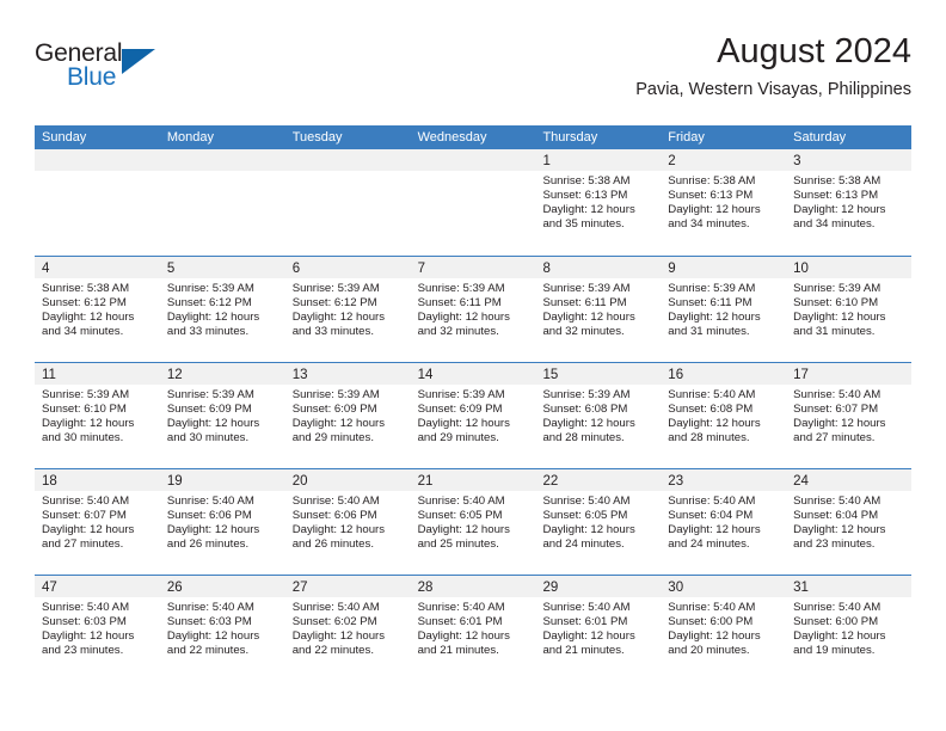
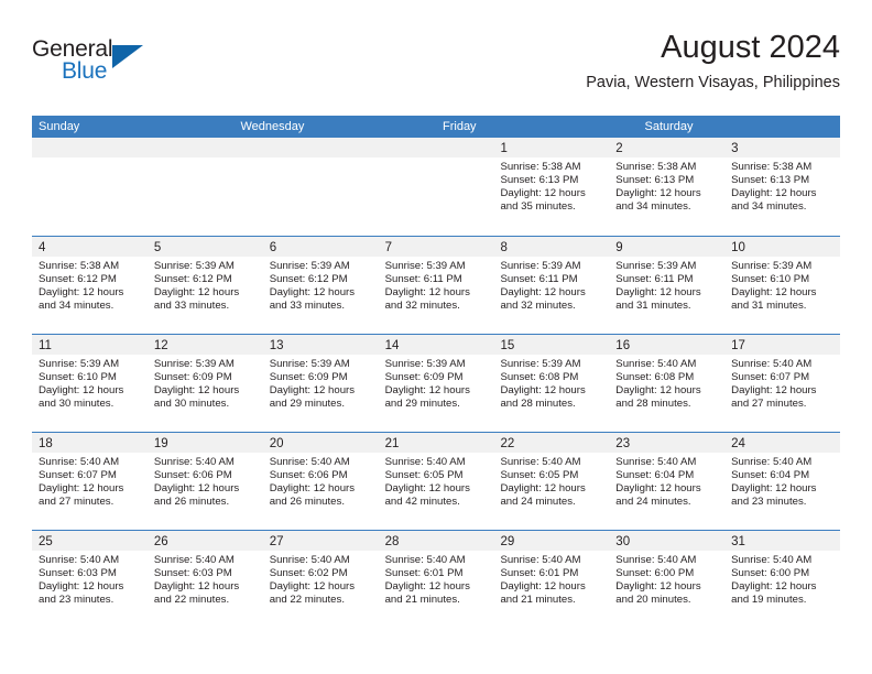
  General
  Blue
  August 2024
  Pavia, Western Visayas, Philippines
  Sunday
- Monday
- Tuesday
  Wednesday
- Thursday
  Friday
  Saturday
  1
  Sunrise: 5:38 AM
  Sunset: 6:13 PM
  Daylight: 12 hours
  and 35 minutes.
  2
  Sunrise: 5:38 AM
  Sunset: 6:13 PM
  Daylight: 12 hours
  and 34 minutes.
  3
  Sunrise: 5:38 AM
  Sunset: 6:13 PM
  Daylight: 12 hours
  and 34 minutes.
  4
  Sunrise: 5:38 AM
  Sunset: 6:12 PM
  Daylight: 12 hours
  and 34 minutes.
  5
  Sunrise: 5:39 AM
  Sunset: 6:12 PM
  Daylight: 12 hours
  and 33 minutes.
  6
  Sunrise: 5:39 AM
  Sunset: 6:12 PM
  Daylight: 12 hours
  and 33 minutes.
  7
  Sunrise: 5:39 AM
  Sunset: 6:11 PM
  Daylight: 12 hours
  and 32 minutes.
  8
  Sunrise: 5:39 AM
  Sunset: 6:11 PM
  Daylight: 12 hours
  and 32 minutes.
  9
  Sunrise: 5:39 AM
  Sunset: 6:11 PM
  Daylight: 12 hours
  and 31 minutes.
  10
  Sunrise: 5:39 AM
  Sunset: 6:10 PM
  Daylight: 12 hours
  and 31 minutes.
  11
  Sunrise: 5:39 AM
  Sunset: 6:10 PM
  Daylight: 12 hours
  and 30 minutes.
  12
  Sunrise: 5:39 AM
  Sunset: 6:09 PM
  Daylight: 12 hours
  and 30 minutes.
  13
  Sunrise: 5:39 AM
  Sunset: 6:09 PM
  Daylight: 12 hours
  and 29 minutes.
  14
  Sunrise: 5:39 AM
  Sunset: 6:09 PM
  Daylight: 12 hours
  and 29 minutes.
  15
  Sunrise: 5:39 AM
  Sunset: 6:08 PM
  Daylight: 12 hours
  and 28 minutes.
  16
  Sunrise: 5:40 AM
  Sunset: 6:08 PM
  Daylight: 12 hours
  and 28 minutes.
  17
  Sunrise: 5:40 AM
  Sunset: 6:07 PM
  Daylight: 12 hours
  and 27 minutes.
  18
  Sunrise: 5:40 AM
  Sunset: 6:07 PM
  Daylight: 12 hours
  and 27 minutes.
  19
  Sunrise: 5:40 AM
  Sunset: 6:06 PM
  Daylight: 12 hours
  and 26 minutes.
  20
  Sunrise: 5:40 AM
  Sunset: 6:06 PM
  Daylight: 12 hours
  and 26 minutes.
  21
  Sunrise: 5:40 AM
  Sunset: 6:05 PM
  Daylight: 12 hours
- and 25 minutes.
+ and 42 minutes.
  22
  Sunrise: 5:40 AM
  Sunset: 6:05 PM
  Daylight: 12 hours
  and 24 minutes.
  23
  Sunrise: 5:40 AM
  Sunset: 6:04 PM
  Daylight: 12 hours
  and 24 minutes.
  24
  Sunrise: 5:40 AM
  Sunset: 6:04 PM
  Daylight: 12 hours
  and 23 minutes.
- 47
+ 25
  Sunrise: 5:40 AM
  Sunset: 6:03 PM
  Daylight: 12 hours
  and 23 minutes.
  26
  Sunrise: 5:40 AM
  Sunset: 6:03 PM
  Daylight: 12 hours
  and 22 minutes.
  27
  Sunrise: 5:40 AM
  Sunset: 6:02 PM
  Daylight: 12 hours
  and 22 minutes.
  28
  Sunrise: 5:40 AM
  Sunset: 6:01 PM
  Daylight: 12 hours
  and 21 minutes.
  29
  Sunrise: 5:40 AM
  Sunset: 6:01 PM
  Daylight: 12 hours
  and 21 minutes.
  30
  Sunrise: 5:40 AM
  Sunset: 6:00 PM
  Daylight: 12 hours
  and 20 minutes.
  31
  Sunrise: 5:40 AM
  Sunset: 6:00 PM
  Daylight: 12 hours
  and 19 minutes.
